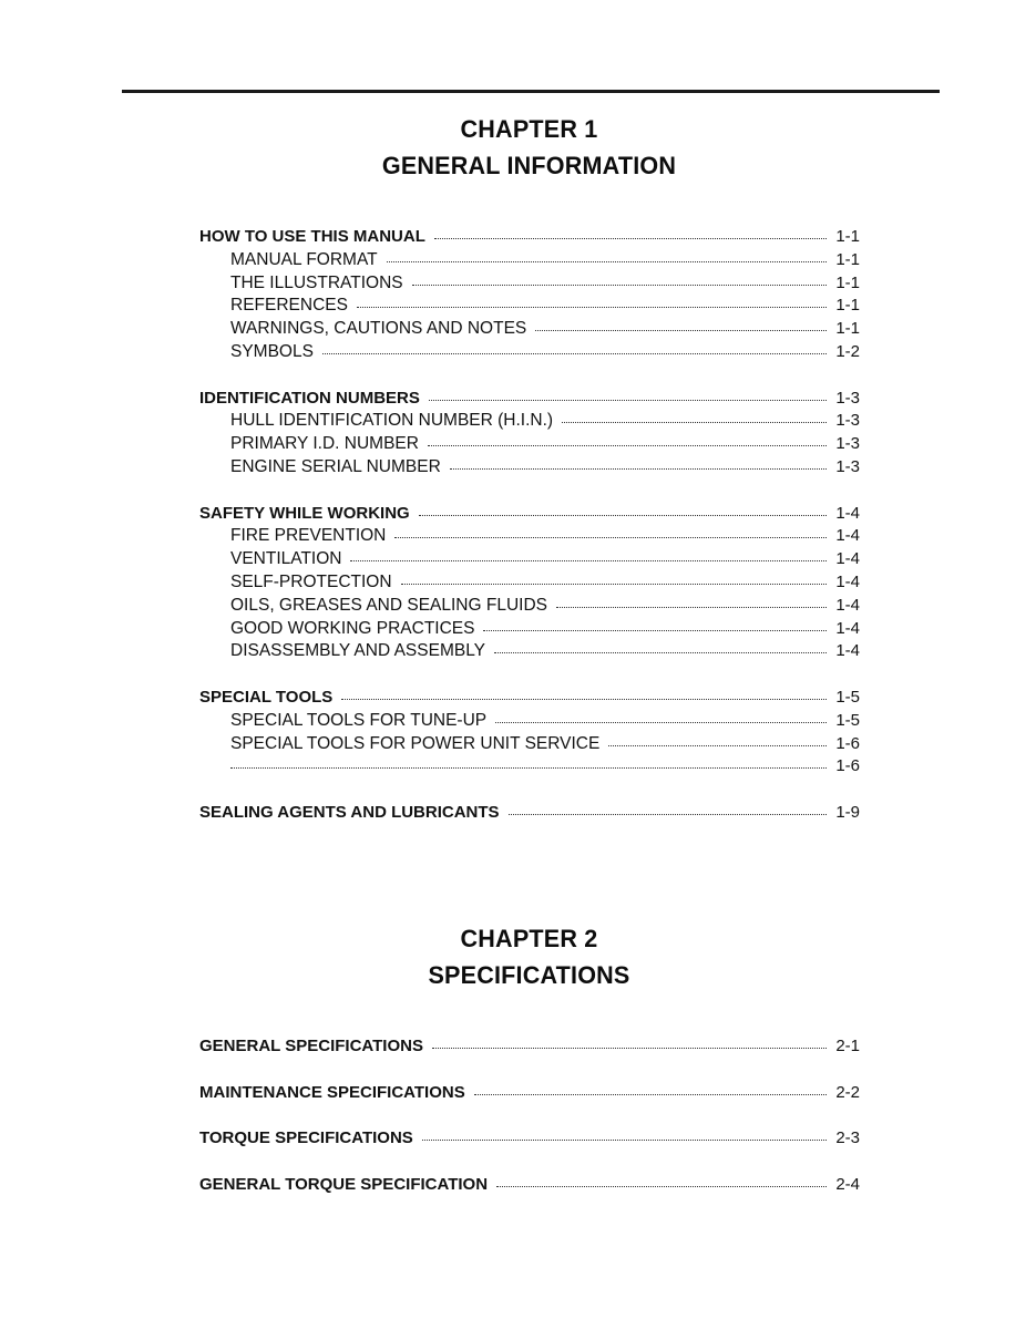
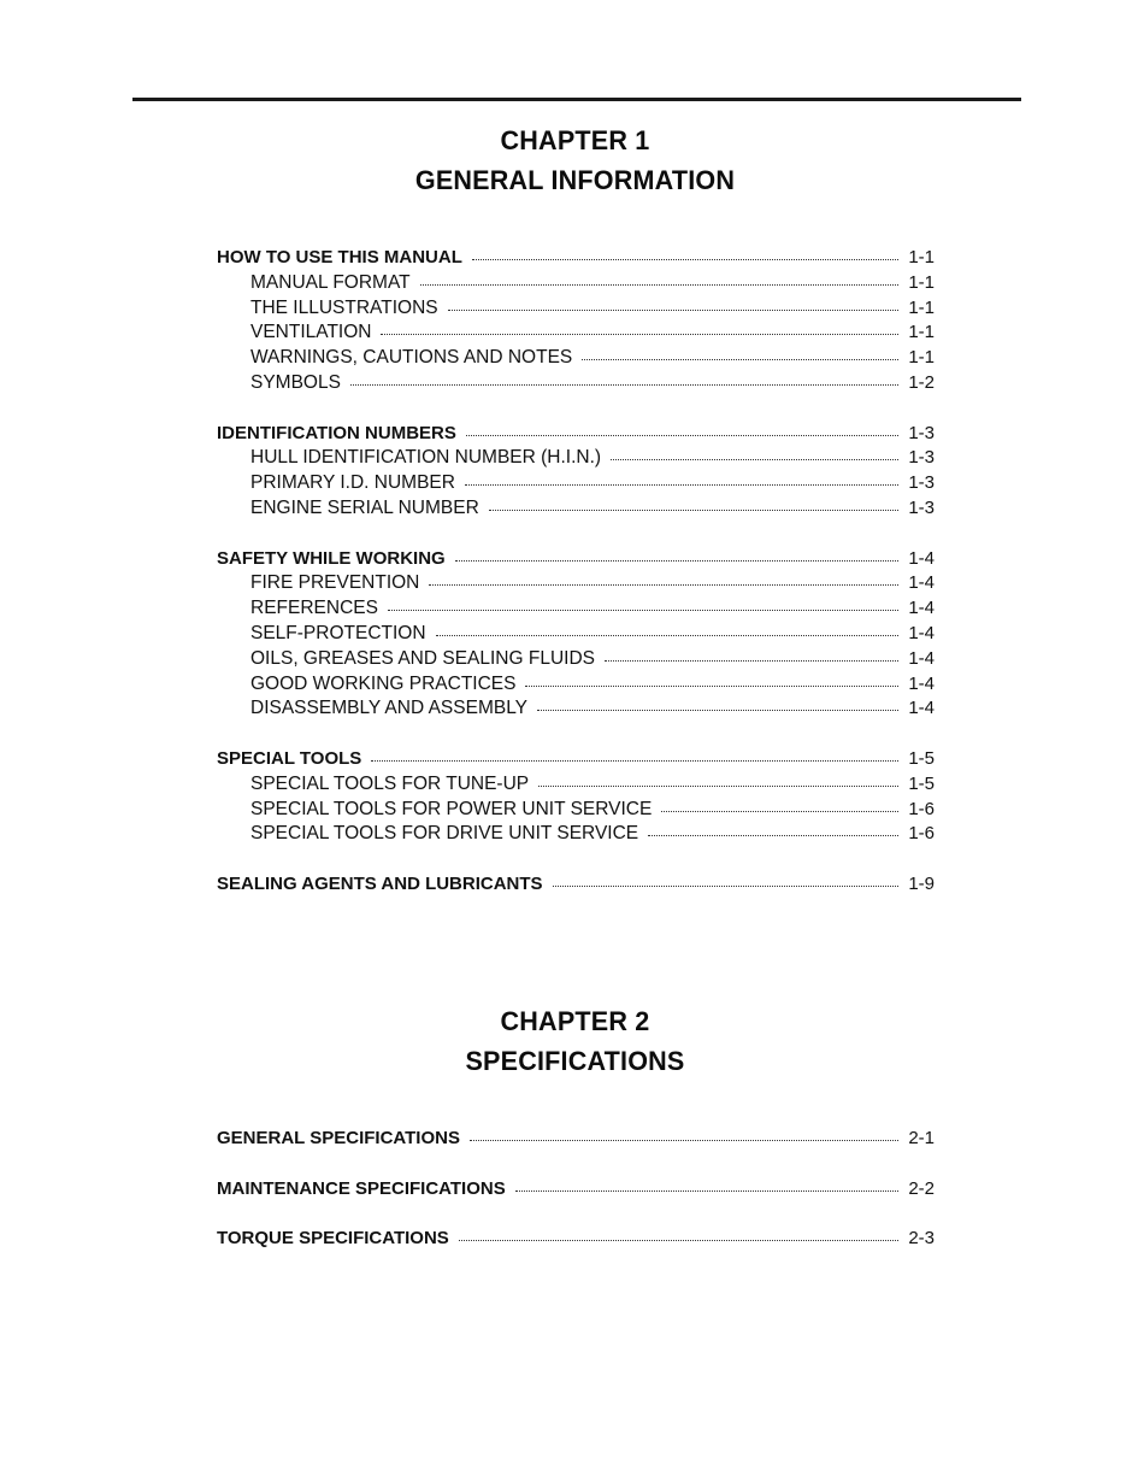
  CHAPTER 1
  GENERAL INFORMATION
  HOW TO USE THIS MANUAL
  1-1
  MANUAL FORMAT
  1-1
  THE ILLUSTRATIONS
  1-1
- REFERENCES
+ VENTILATION
  1-1
  WARNINGS, CAUTIONS AND NOTES
  1-1
  SYMBOLS
  1-2
  IDENTIFICATION NUMBERS
  1-3
  HULL IDENTIFICATION NUMBER (H.I.N.)
  1-3
  PRIMARY I.D. NUMBER
  1-3
  ENGINE SERIAL NUMBER
  1-3
  SAFETY WHILE WORKING
  1-4
  FIRE PREVENTION
  1-4
- VENTILATION
+ REFERENCES
  1-4
  SELF-PROTECTION
  1-4
  OILS, GREASES AND SEALING FLUIDS
  1-4
  GOOD WORKING PRACTICES
  1-4
  DISASSEMBLY AND ASSEMBLY
  1-4
  SPECIAL TOOLS
  1-5
  SPECIAL TOOLS FOR TUNE-UP
  1-5
  SPECIAL TOOLS FOR POWER UNIT SERVICE
  1-6
+ SPECIAL TOOLS FOR DRIVE UNIT SERVICE
  1-6
  SEALING AGENTS AND LUBRICANTS
  1-9
  CHAPTER 2
  SPECIFICATIONS
  GENERAL SPECIFICATIONS
  2-1
  MAINTENANCE SPECIFICATIONS
  2-2
  TORQUE SPECIFICATIONS
  2-3
- GENERAL TORQUE SPECIFICATION
- 2-4
